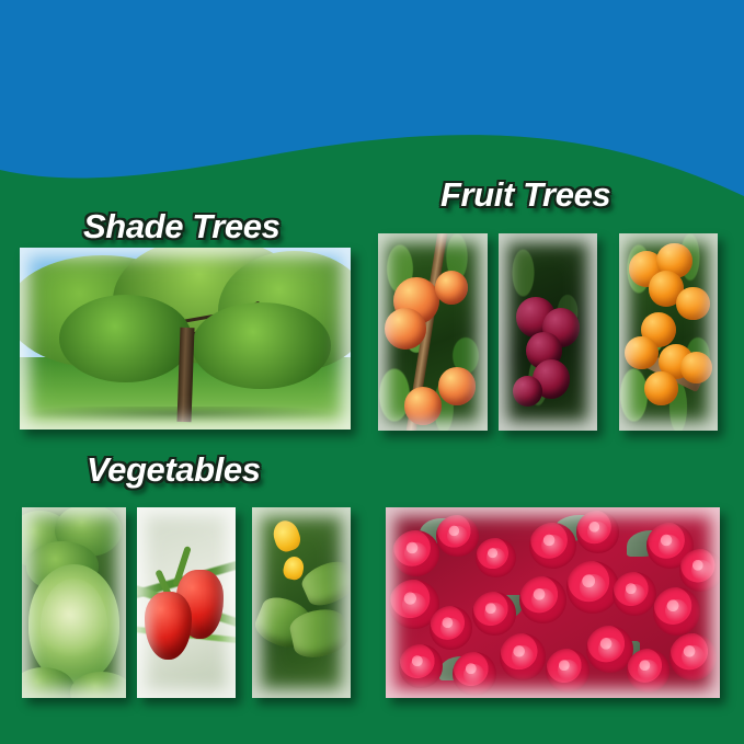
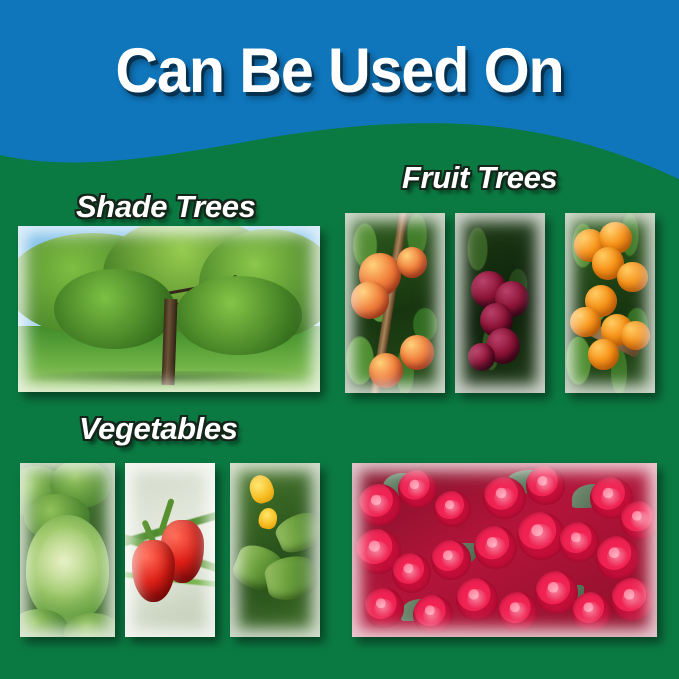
+ Can Be Used On
  Shade Trees
  Fruit Trees
  Vegetables
